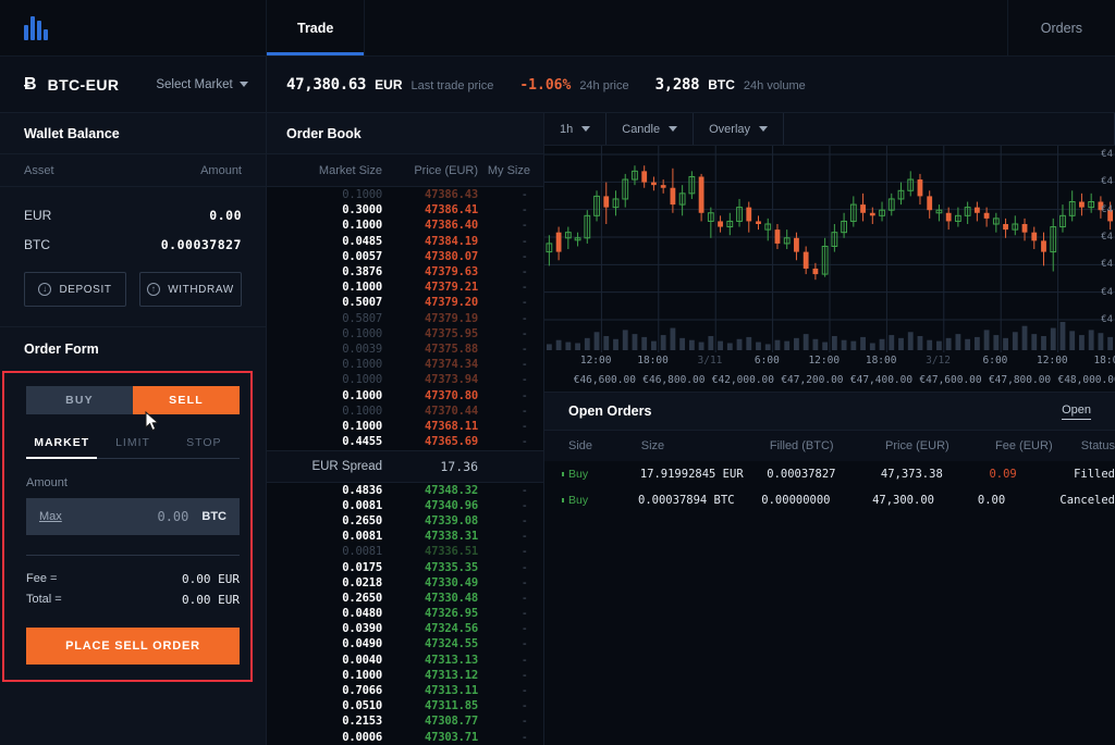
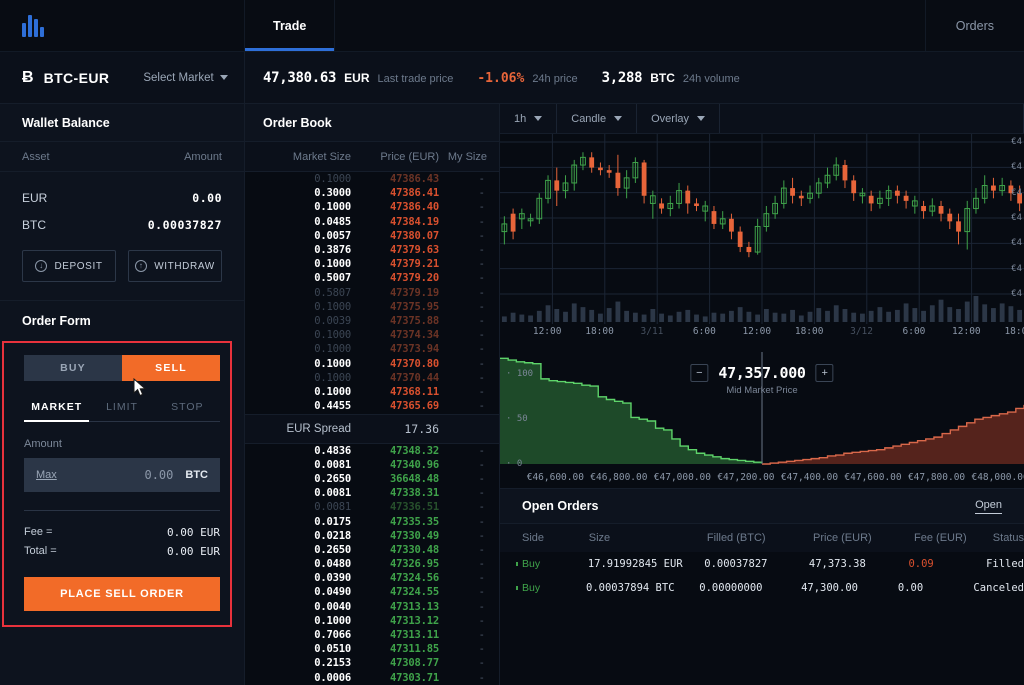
  Trade
  Orders
  Ƀ
  BTC-EUR
  Select Market
  47,380.63
  EUR
  Last trade price
  -1.06%
  24h price
  3,288
  BTC
  24h volume
  Wallet Balance
  Asset
  Amount
  EUR
  0.00
  BTC
  0.00037827
  ↓
  DEPOSIT
  ↑
  WITHDRAW
  Order Form
  BUY
  SELL
  MARKET
  LIMIT
  STOP
  Amount
  Max
  0.00
  BTC
  Fee =
  0.00 EUR
  Total =
  0.00 EUR
  PLACE SELL ORDER
  Order Book
  Market Size
  Price (EUR)
  My Size
  0.1000
  47386.43
  -
  0.3000
  47386.41
  -
  0.1000
  47386.40
  -
  0.0485
  47384.19
  -
  0.0057
  47380.07
  -
  0.3876
  47379.63
  -
  0.1000
  47379.21
  -
  0.5007
  47379.20
  -
  0.5807
  47379.19
  -
  0.1000
  47375.95
  -
  0.0039
  47375.88
  -
  0.1000
  47374.34
  -
  0.1000
  47373.94
  -
  0.1000
  47370.80
  -
  0.1000
  47370.44
  -
  0.1000
  47368.11
  -
  0.4455
  47365.69
  -
  EUR Spread
  17.36
  0.4836
  47348.32
  -
  0.0081
  47340.96
  -
  0.2650
- 47339.08
+ 36648.48
  -
  0.0081
  47338.31
  -
  0.0081
  47336.51
  -
  0.0175
  47335.35
  -
  0.0218
  47330.49
  -
  0.2650
  47330.48
  -
  0.0480
  47326.95
  -
  0.0390
  47324.56
  -
  0.0490
  47324.55
  -
  0.0040
  47313.13
  -
  0.1000
  47313.12
  -
  0.7066
  47313.11
  -
  0.0510
  47311.85
  -
  0.2153
  47308.77
  -
  0.0006
  47303.71
  -
  1h
  Candle
  Overlay
  €4
  €4
  €4
  €4
  €4
  €4
  €4
  12:00
  18:00
  3/11
  6:00
  12:00
  18:00
  3/12
  6:00
  12:00
+ · 100
+ · 50
+ · 0
+ −
+ 47,357.000
+ +
+ Mid Market Price
  €46,600.00
  €46,800.00
- €42,000.00
+ €47,000.00
  €47,200.00
  €47,400.00
  €47,600.00
  €47,800.00
  €48,000.0
  Open Orders
  Open
  Side
  Size
  Filled (BTC)
  Price (EUR)
  Fee (EUR)
  Status
  Buy
  17.91992845 EUR
  0.00037827
  47,373.38
  0.09
  Filled
  Buy
  0.00037894 BTC
  0.00000000
  47,300.00
  0.00
  Canceled
